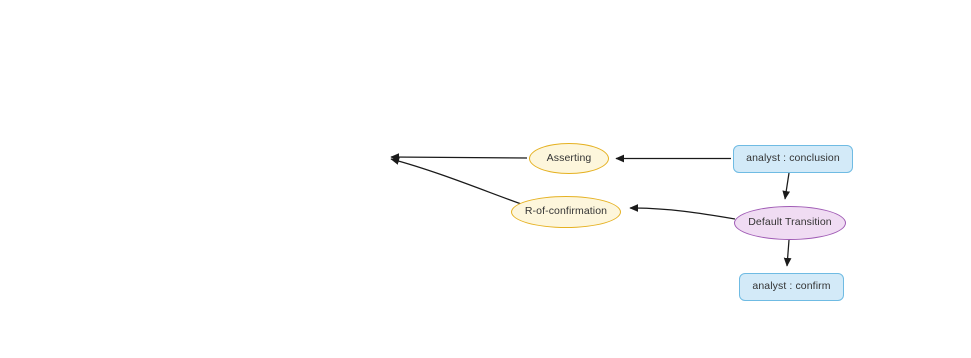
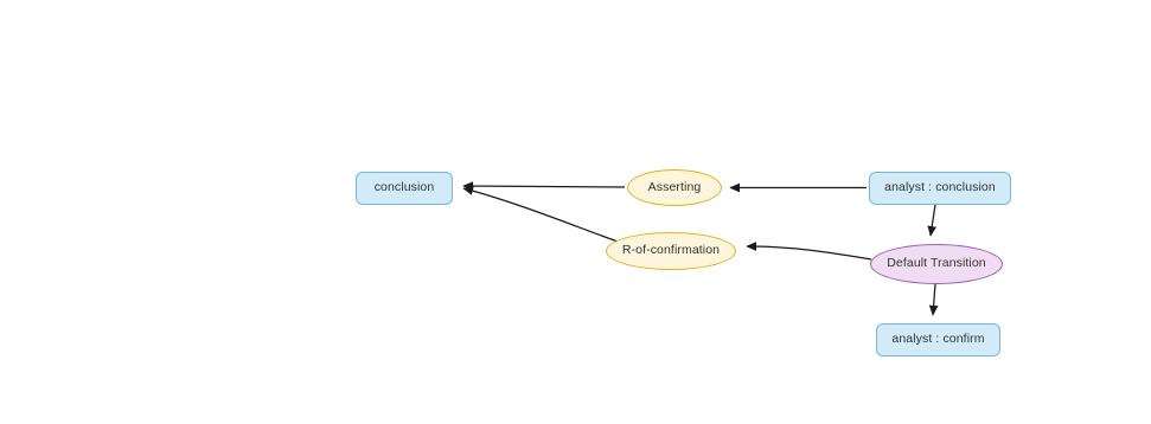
+ conclusion
  Asserting
  R-of-confirmation
  analyst : conclusion
  Default Transition
  analyst : confirm
